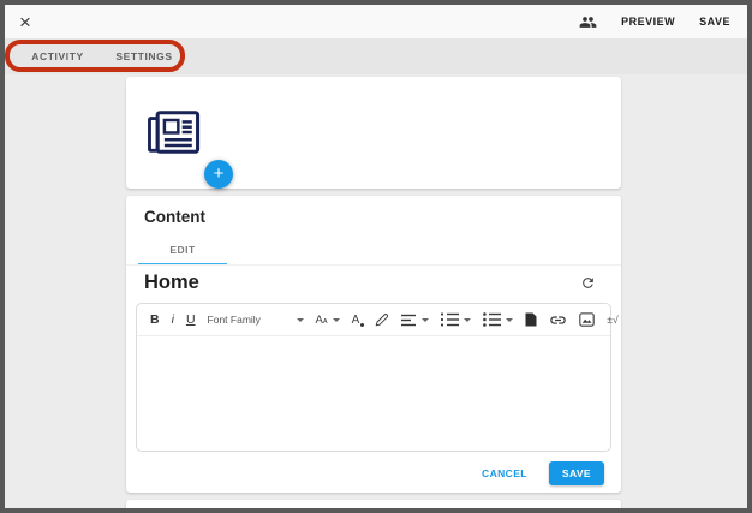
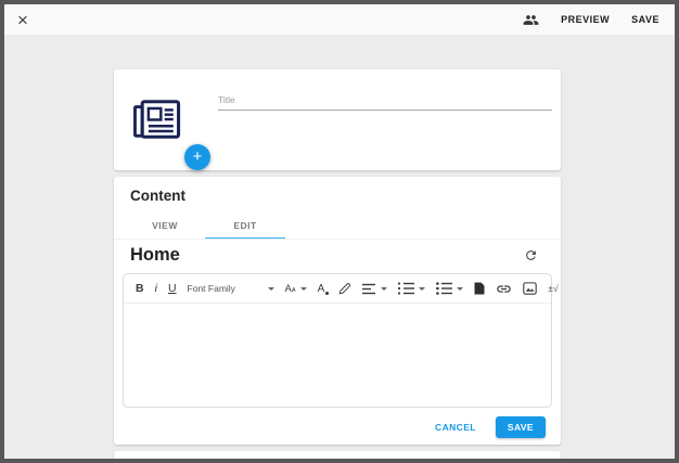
  ×
  PREVIEW
  SAVE
- ACTIVITY
- SETTINGS
  +
+ Title
  Content
+ VIEW
  EDIT
  Home
  B
  i
  U
  Font Family
  A
  ᴀ
  A
  ±√
  CANCEL
  SAVE
